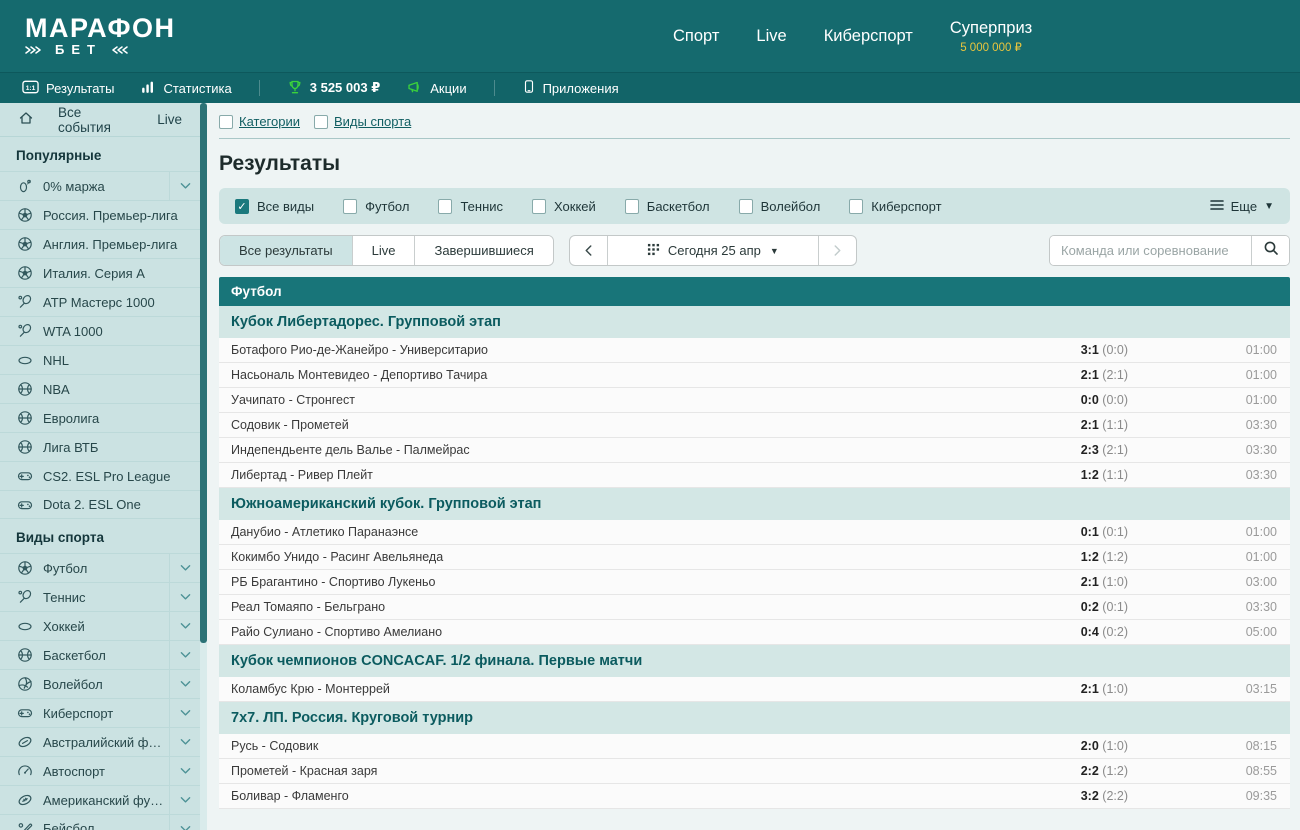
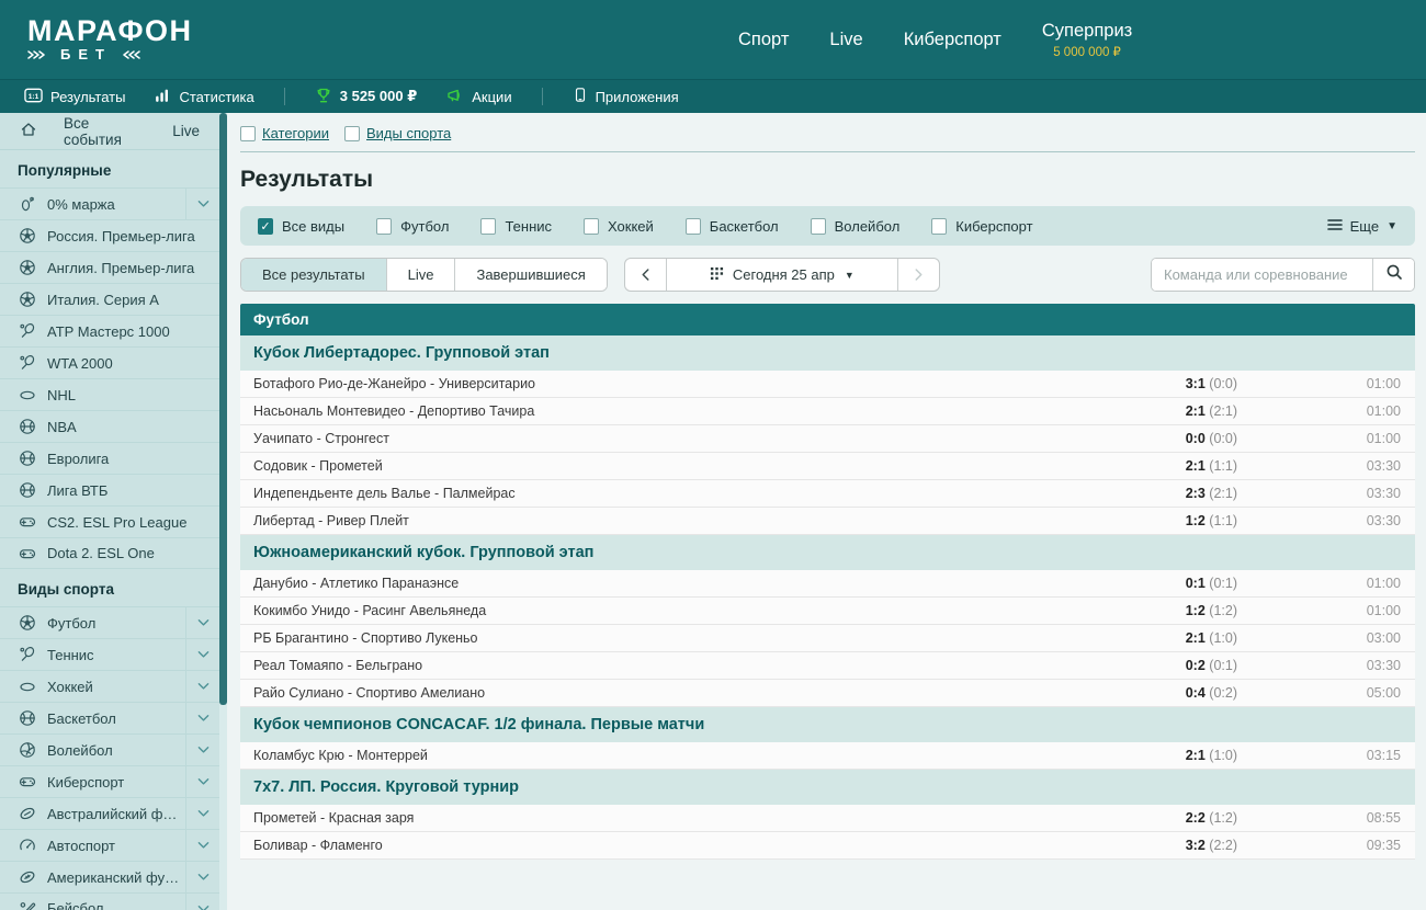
  МАРАФОН
  БЕТ
  Спорт
  Live
  Киберспорт
  Суперприз
  5 000 000 ₽
  Результаты
  Статистика
- 3 525 003 ₽
+ 3 525 000 ₽
  Акции
  Приложения
  Все события
  Live
  Популярные
  0% маржа
  Россия. Премьер-лига
  Англия. Премьер-лига
  Италия. Серия А
  ATP Мастерс 1000
- WTA 1000
+ WTA 2000
  NHL
  NBA
  Евролига
  Лига ВТБ
  CS2. ESL Pro League
  Dota 2. ESL One
  Виды спорта
  Футбол
  Теннис
  Хоккей
  Баскетбол
  Волейбол
  Киберспорт
  Австралийский фу…
  Автоспорт
  Американский фу…
  Бейсбол
  Категории
  Виды спорта
  Результаты
  ✓
  Все виды
  Футбол
  Теннис
  Хоккей
  Баскетбол
  Волейбол
  Киберспорт
  Еще
  ▼
  Все результаты
  Live
  Завершившиеся
  Сегодня 25 апр
  ▼
  Команда или соревнование
  Футбол
  Кубок Либертадорес. Групповой этап
  Ботафого Рио-де-Жанейро - Университарио
  3:1 (0:0)
  01:00
  Насьональ Монтевидео - Депортиво Тачира
  2:1 (2:1)
  01:00
  Уачипато - Стронгест
  0:0 (0:0)
  01:00
  Содовик - Прометей
  2:1 (1:1)
  03:30
  Индепендьенте дель Валье - Палмейрас
  2:3 (2:1)
  03:30
  Либертад - Ривер Плейт
  1:2 (1:1)
  03:30
  Южноамериканский кубок. Групповой этап
  Данубио - Атлетико Паранаэнсе
  0:1 (0:1)
  01:00
  Кокимбо Унидо - Расинг Авельянеда
  1:2 (1:2)
  01:00
  РБ Брагантино - Спортиво Лукеньо
  2:1 (1:0)
  03:00
  Реал Томаяпо - Бельграно
  0:2 (0:1)
  03:30
  Райо Сулиано - Спортиво Амелиано
  0:4 (0:2)
  05:00
  Кубок чемпионов CONCACAF. 1/2 финала. Первые матчи
  Коламбус Крю - Монтеррей
  2:1 (1:0)
  03:15
  7х7. ЛП. Россия. Круговой турнир
- Русь - Содовик
- 2:0 (1:0)
- 08:15
  Прометей - Красная заря
  2:2 (1:2)
  08:55
  Боливар - Фламенго
  3:2 (2:2)
  09:35
